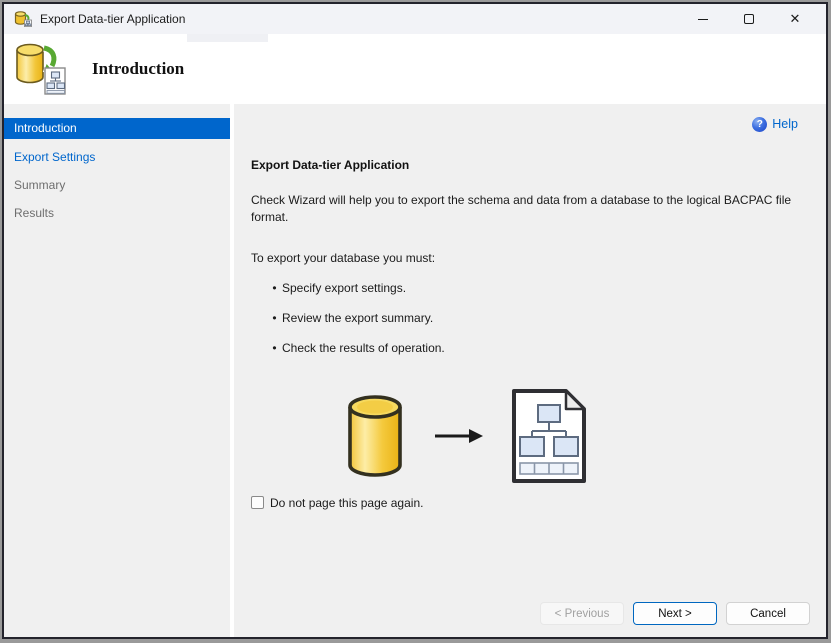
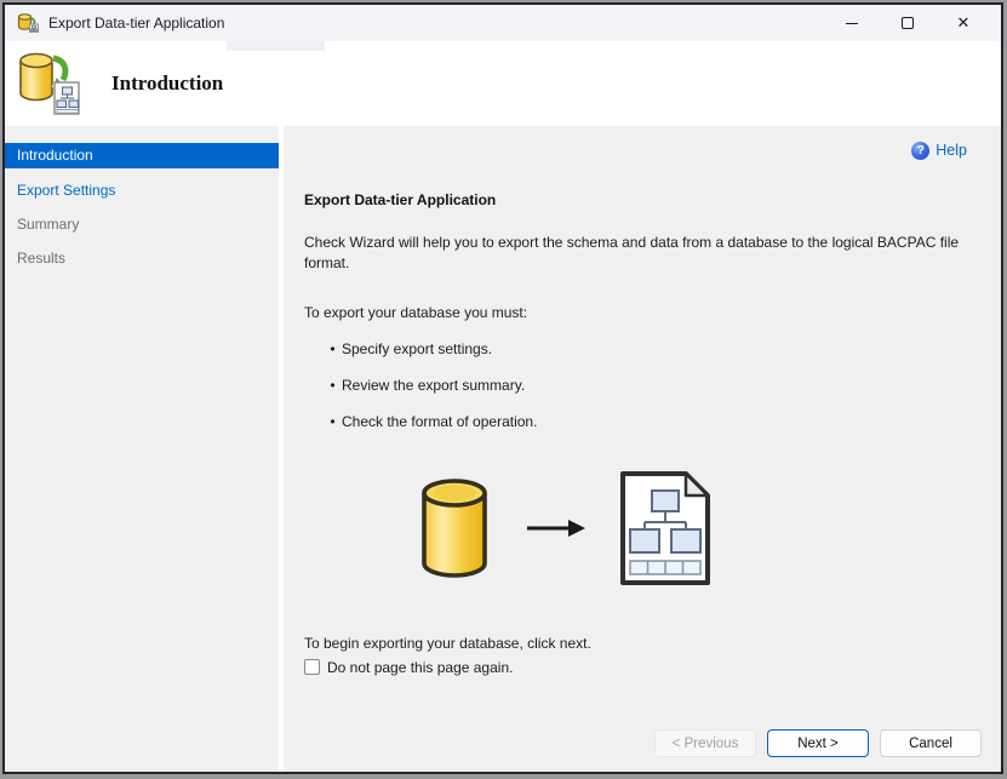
  Export Data-tier Application
  ✕
  Introduction
  Introduction
  Export Settings
  Summary
  Results
  ?
  Help
  Export Data-tier Application
  Check Wizard will help you to export the schema and data from a database to the logical BACPAC file format.
  To export your database you must:
  •
  Specify export settings.
  •
  Review the export summary.
  •
- Check the results of operation.
+ Check the format of operation.
+ To begin exporting your database, click next.
  Do not page this page again.
  < Previous
  Next >
  Cancel
